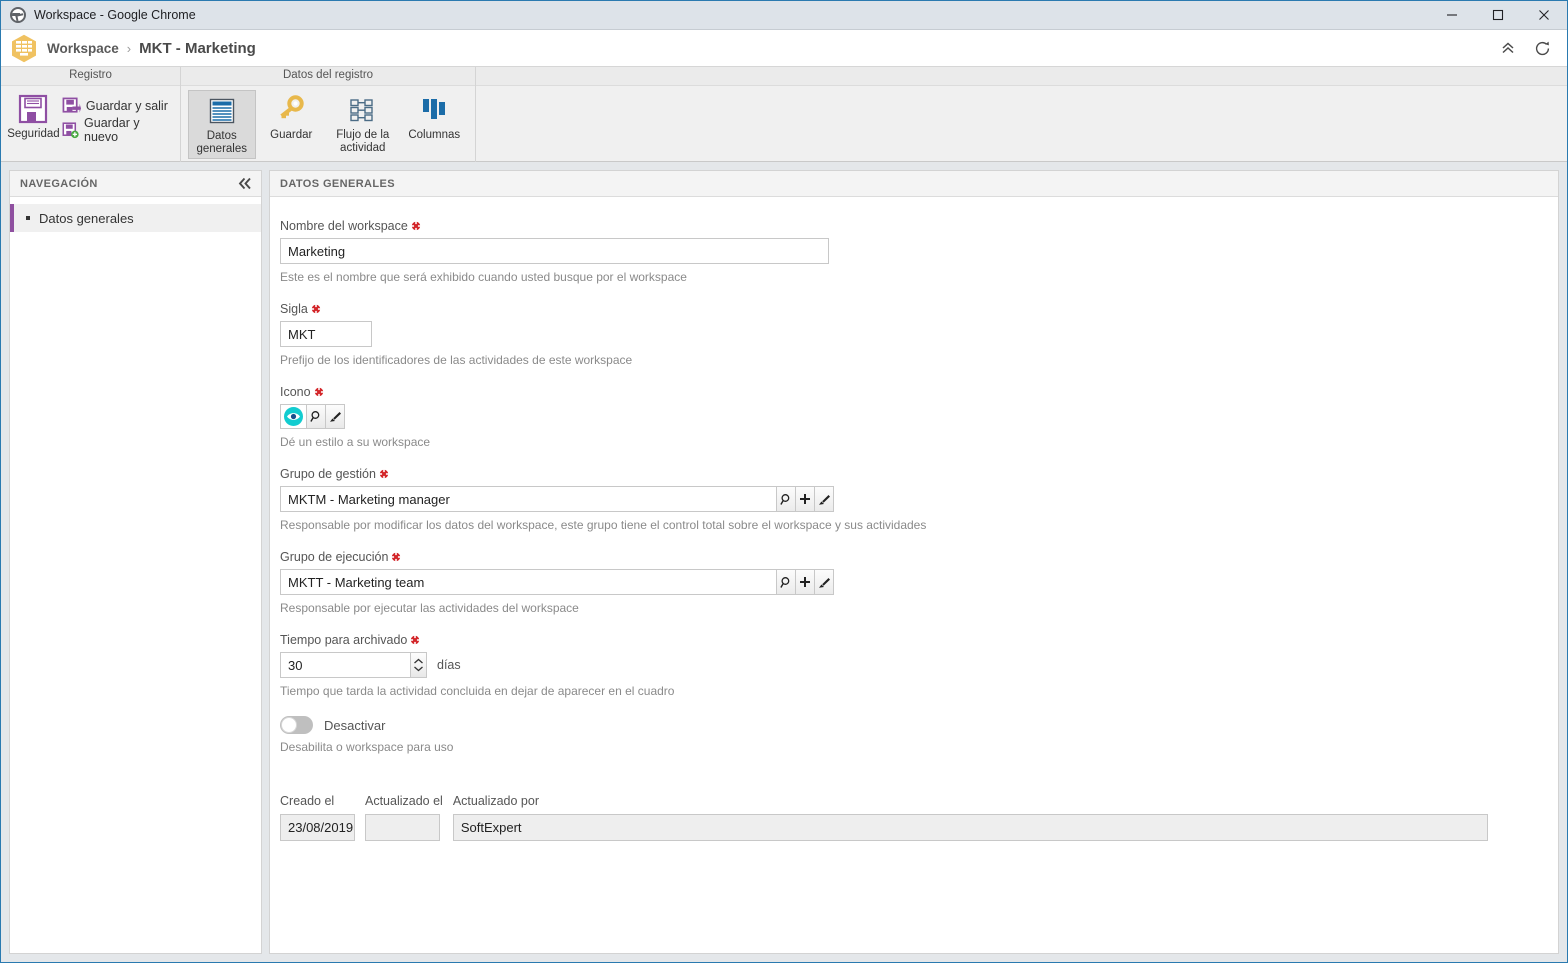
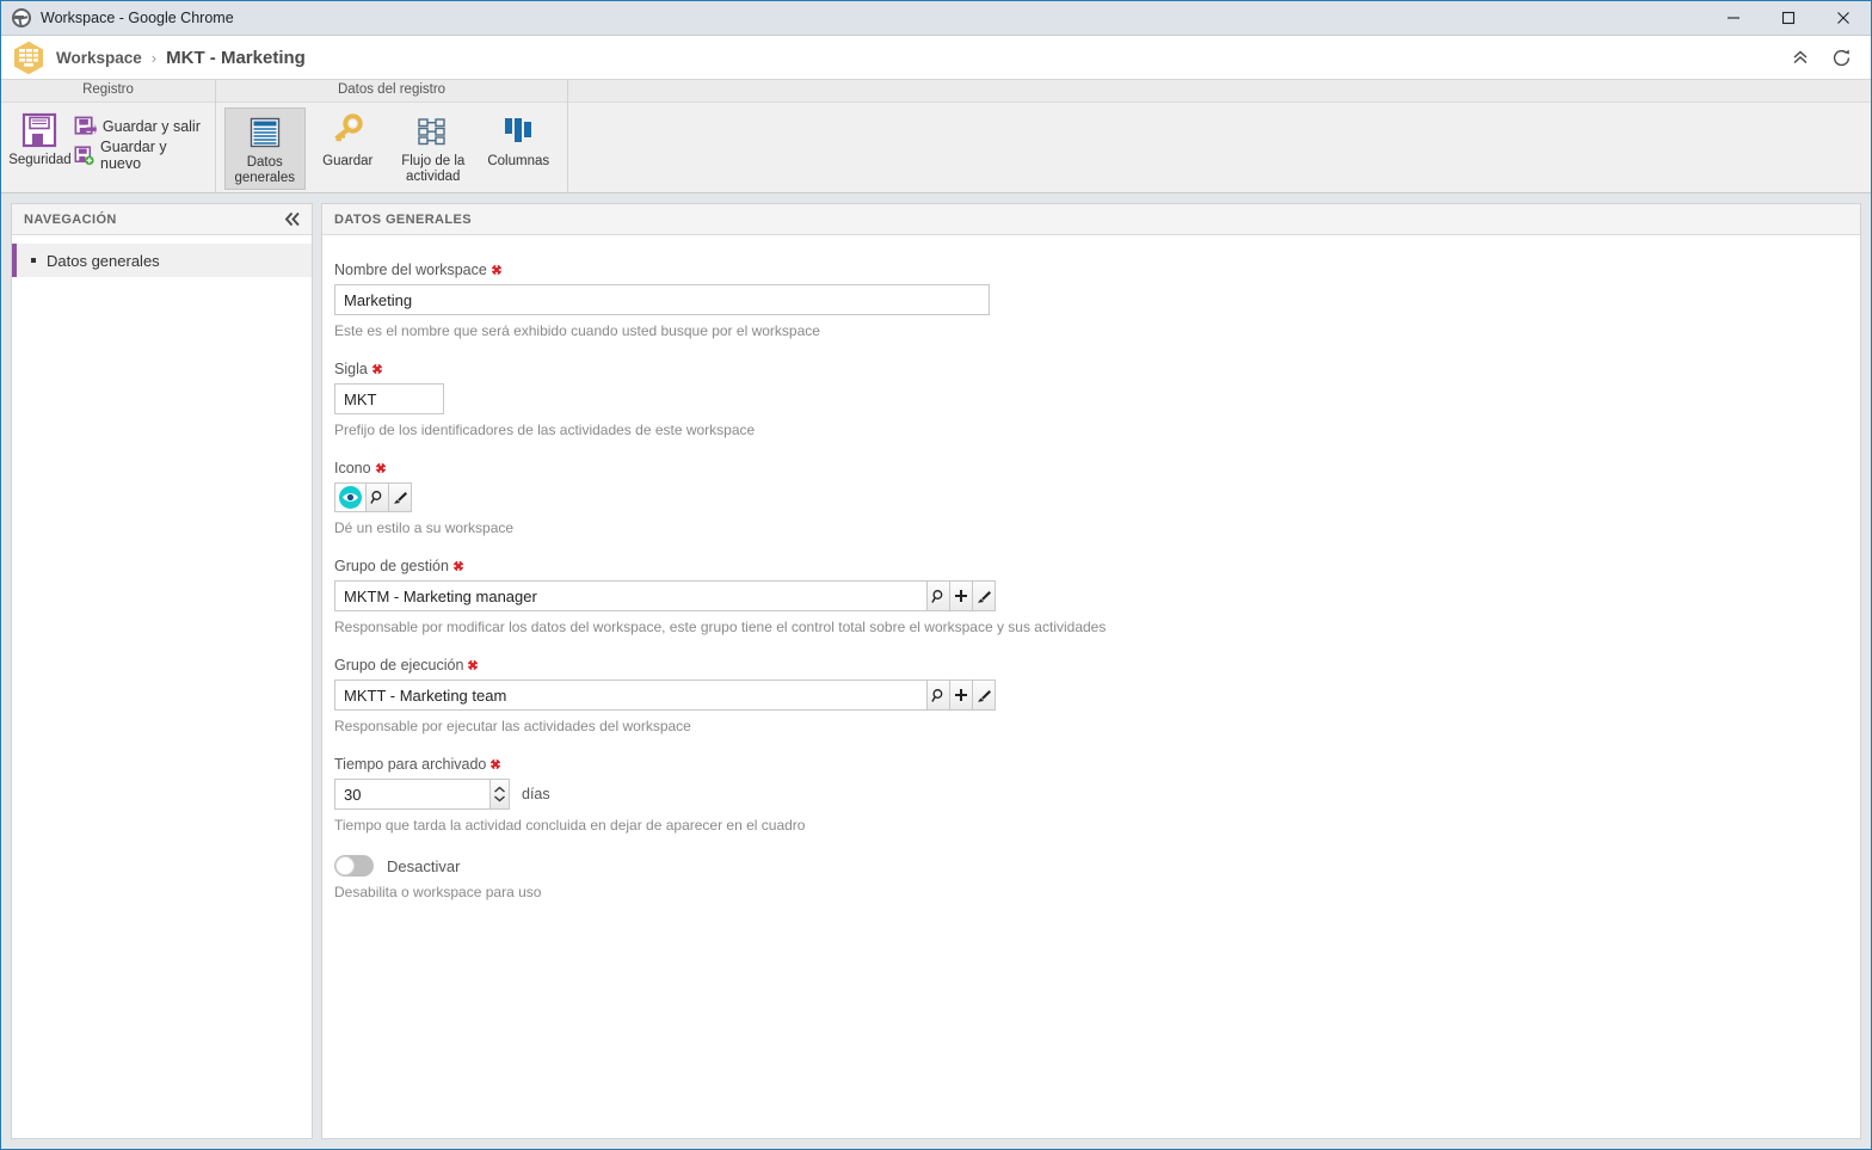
  Workspace - Google Chrome
  Workspace
  ›
  MKT - Marketing
  Registro
  Seguridad
  Guardar y salir
  Guardar y nuevo
  Datos del registro
  Datos generales
  Guardar
  Flujo de la actividad
  Columnas
  NAVEGACIÓN
  Datos generales
  DATOS GENERALES
  Nombre del workspace
  Marketing
  Este es el nombre que será exhibido cuando usted busque por el workspace
  Sigla
  MKT
  Prefijo de los identificadores de las actividades de este workspace
  Icono
  Dé un estilo a su workspace
  Grupo de gestión
  MKTM - Marketing manager
  Responsable por modificar los datos del workspace, este grupo tiene el control total sobre el workspace y sus actividades
  Grupo de ejecución
  MKTT - Marketing team
  Responsable por ejecutar las actividades del workspace
  Tiempo para archivado
  30
  días
  Tiempo que tarda la actividad concluida en dejar de aparecer en el cuadro
  Desactivar
  Desabilita o workspace para uso
- Creado el
- 23/08/2019
- Actualizado el
- Actualizado por
- SoftExpert
